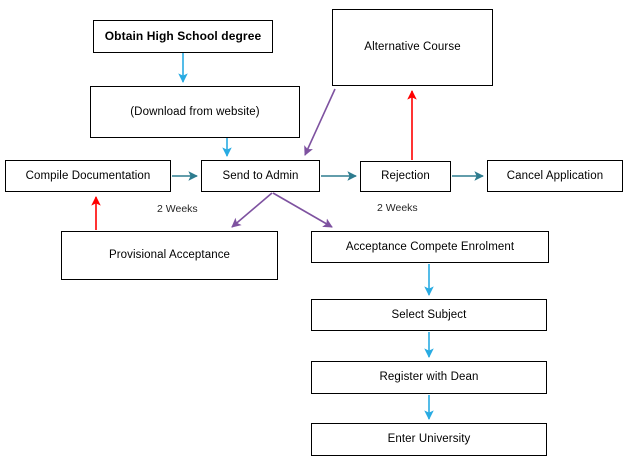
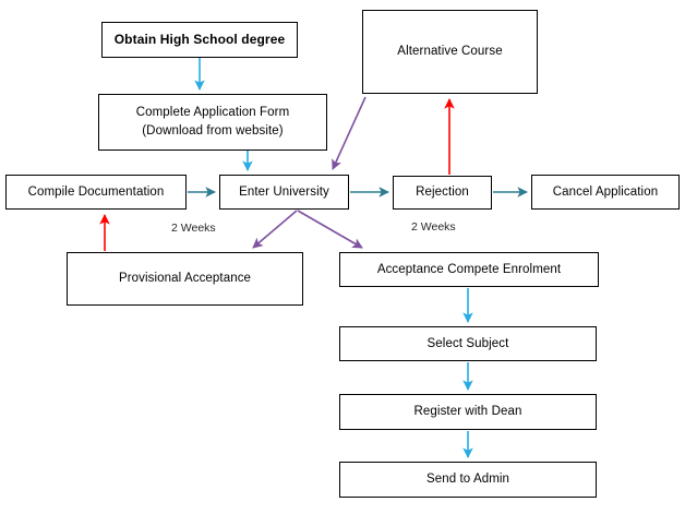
  Obtain High School degree
+ Complete Application Form
  (Download from website)
  Alternative Course
  Compile Documentation
- Send to Admin
+ Enter University
  Rejection
  Cancel Application
  Provisional Acceptance
  Acceptance Compete Enrolment
  Select Subject
  Register with Dean
- Enter University
+ Send to Admin
  2 Weeks
  2 Weeks
